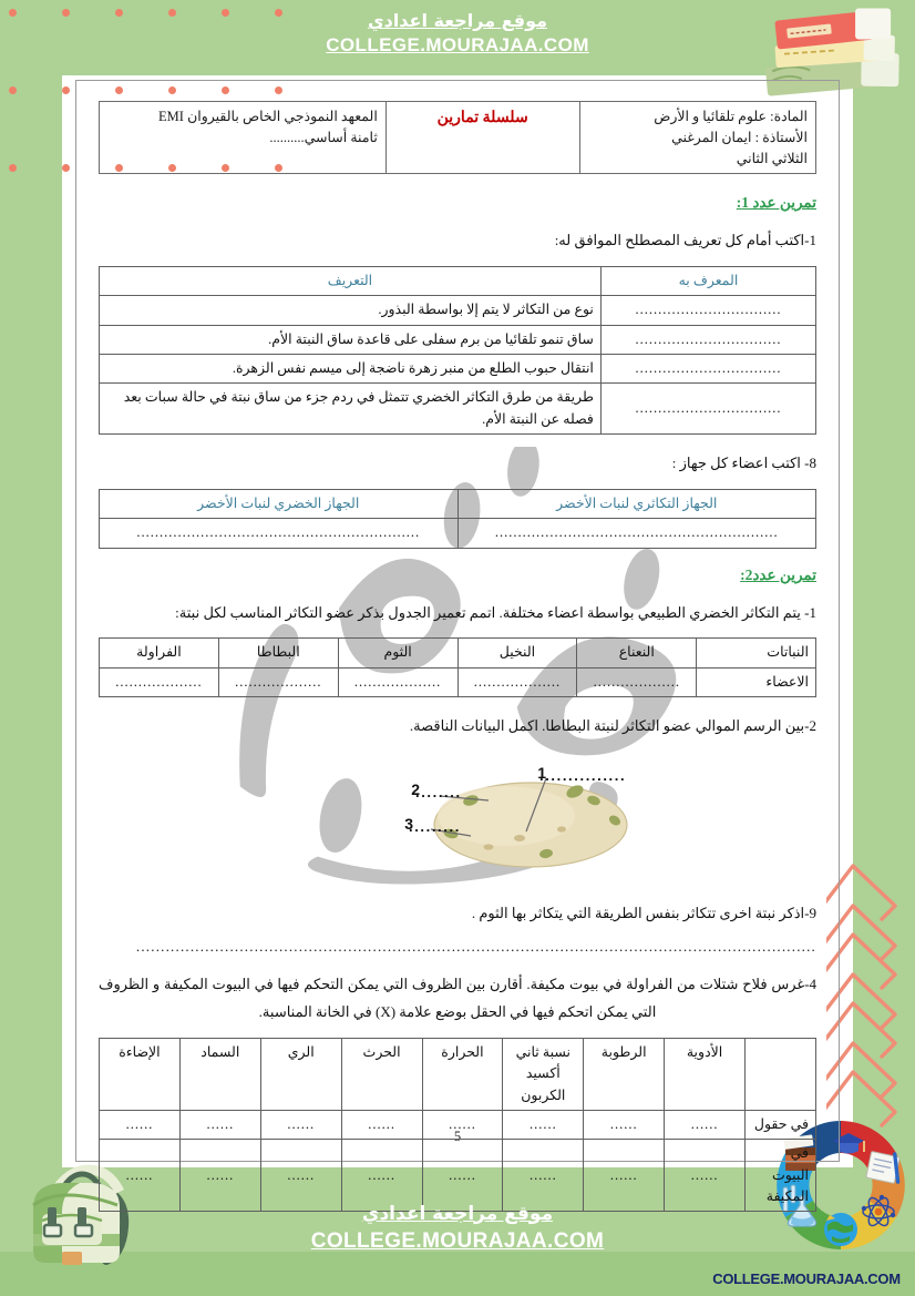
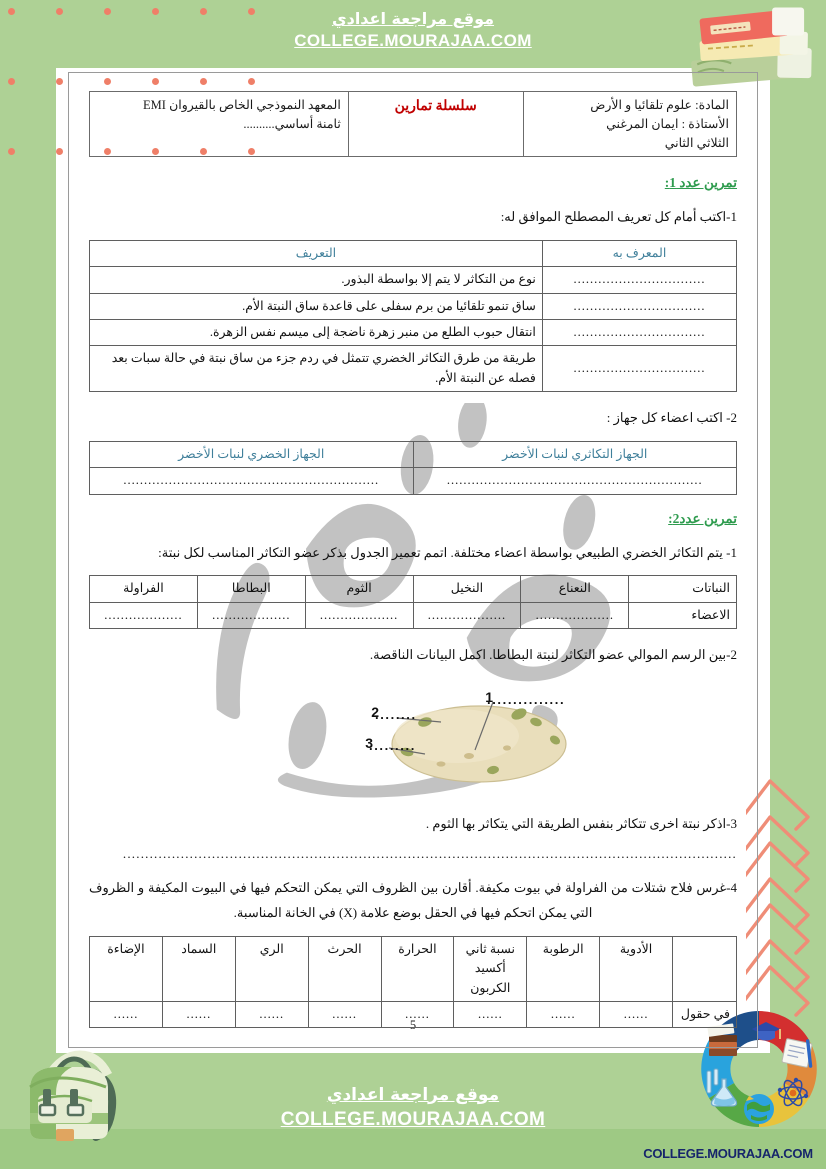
  COLLEGE.MOURAJAA.COM
  موقع مراجعة اعدادي
  COLLEGE.MOURAJAA.COM
  المادة: علوم تلقائيا و الأرض الأستاذة : ايمان المرغني الثلاثي الثاني	سلسلة تمارين	المعهد النموذجي الخاص بالقيروان EMI ثامنة أساسي..........
  تمرين عدد 1:
  1-اكتب أمام كل تعريف المصطلح الموافق له:
  المعرف به	التعريف
  ................................	نوع من التكاثر لا يتم إلا بواسطة البذور.
  ................................	ساق تنمو تلقائيا من برم سفلى على قاعدة ساق النبتة الأم.
  ................................	انتقال حبوب الطلع من منبر زهرة ناضجة إلى ميسم نفس الزهرة.
  ................................	طريقة من طرق التكاثر الخضري تتمثل في ردم جزء من ساق نبتة في حالة سبات بعد فصله عن النبتة الأم.
- 8- اكتب اعضاء كل جهاز :
+ 2- اكتب اعضاء كل جهاز :
  الجهاز التكاثري لنبات الأخضر	الجهاز الخضري لنبات الأخضر
  ..............................................................	..............................................................
  تمرين عدد2:
  1- يتم التكاثر الخضري الطبيعي بواسطة اعضاء مختلفة. اتمم تعمير الجدول بذكر عضو التكاثر المناسب لكل نبتة:
  النباتات	النعناع	النخيل	الثوم	البطاطا	الفراولة
  الاعضاء	...................	...................	...................	...................	...................
  2-بين الرسم الموالي عضو التكاثر لنبتة البطاطا. اكمل البيانات الناقصة.
  1
  2
  3
  ...............
  ........
  .........
- 9-اذكر نبتة اخرى تتكاثر بنفس الطريقة التي يتكاثر بها الثوم .
+ 3-اذكر نبتة اخرى تتكاثر بنفس الطريقة التي يتكاثر بها الثوم .
  ..........................................................................................................................................
  4-غرس فلاح شتلات من الفراولة في بيوت مكيفة. أقارن بين الظروف التي يمكن التحكم فيها في البيوت المكيفة و الظروف التي يمكن اتحكم فيها في الحقل بوضع علامة (X) في الخانة المناسبة.
  	الأدوية	الرطوبة	نسبة ثاني أكسيد الكربون	الحرارة	الحرث	الري	السماد	الإضاءة
  في حقول	......	......	......	......	......	......	......	......
- في البيوت المكيفة	......	......	......	......	......	......	......	......
  5
  موقع مراجعة اعدادي
  COLLEGE.MOURAJAA.COM
